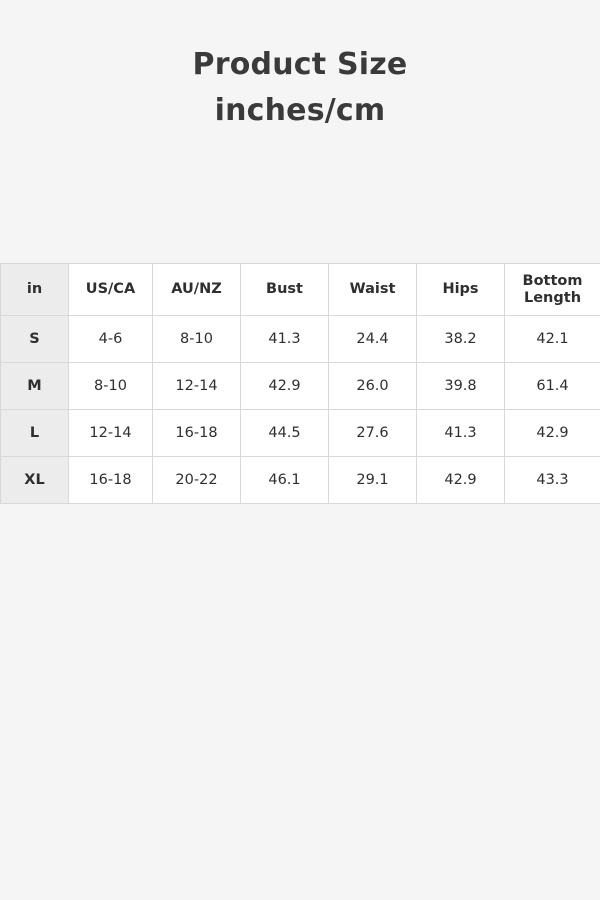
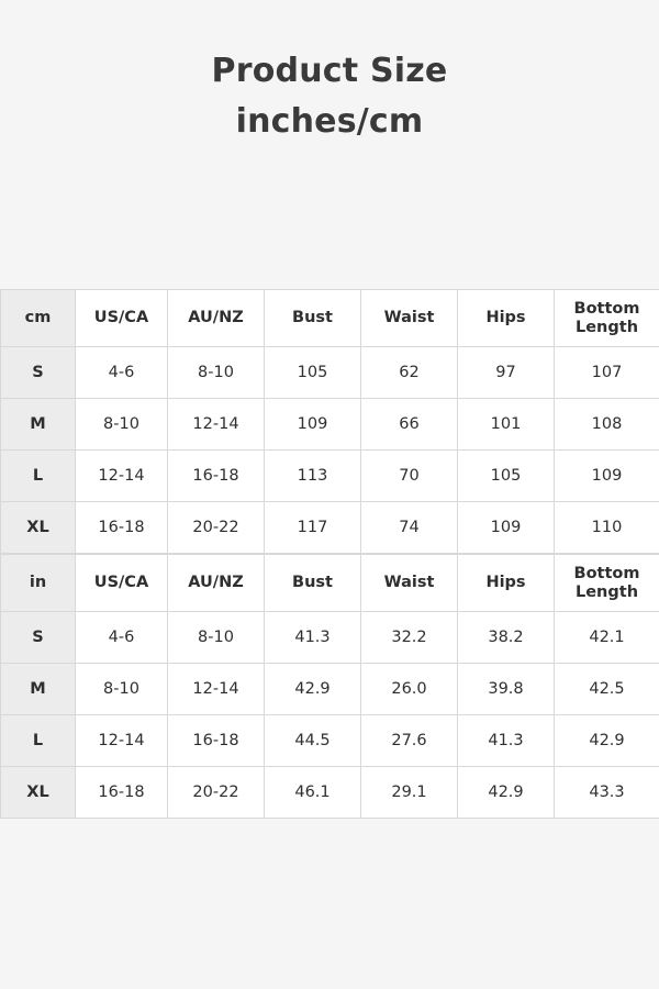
  Product Size
  inches/cm
+ cm	US/CA	AU/NZ	Bust	Waist	Hips	Bottom Length
+ S	4-6	8-10	105	62	97	107
+ M	8-10	12-14	109	66	101	108
+ L	12-14	16-18	113	70	105	109
+ XL	16-18	20-22	117	74	109	110
  in	US/CA	AU/NZ	Bust	Waist	Hips	Bottom Length
- S	4-6	8-10	41.3	24.4	38.2	42.1
+ S	4-6	8-10	41.3	32.2	38.2	42.1
- M	8-10	12-14	42.9	26.0	39.8	61.4
+ M	8-10	12-14	42.9	26.0	39.8	42.5
  L	12-14	16-18	44.5	27.6	41.3	42.9
  XL	16-18	20-22	46.1	29.1	42.9	43.3
